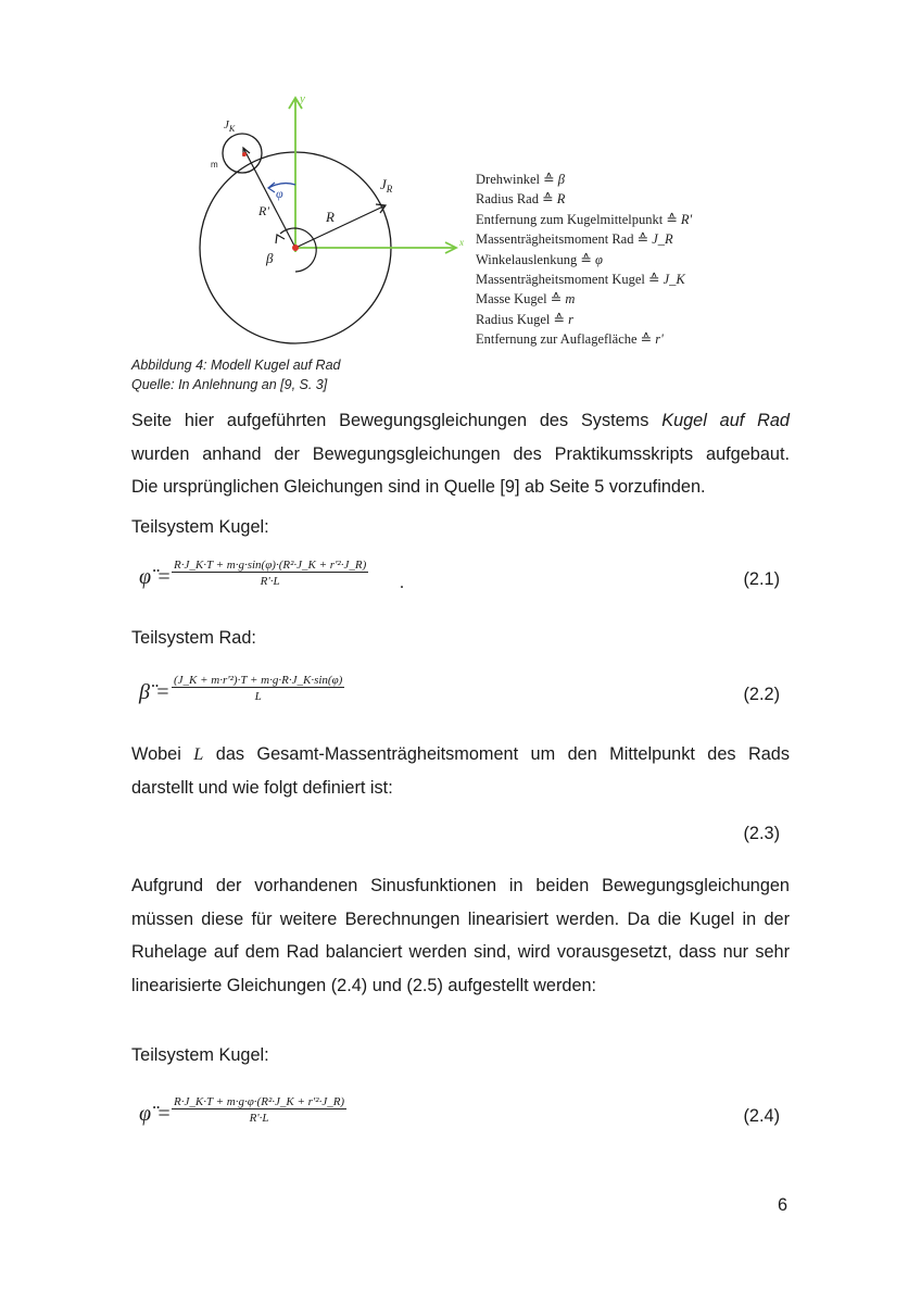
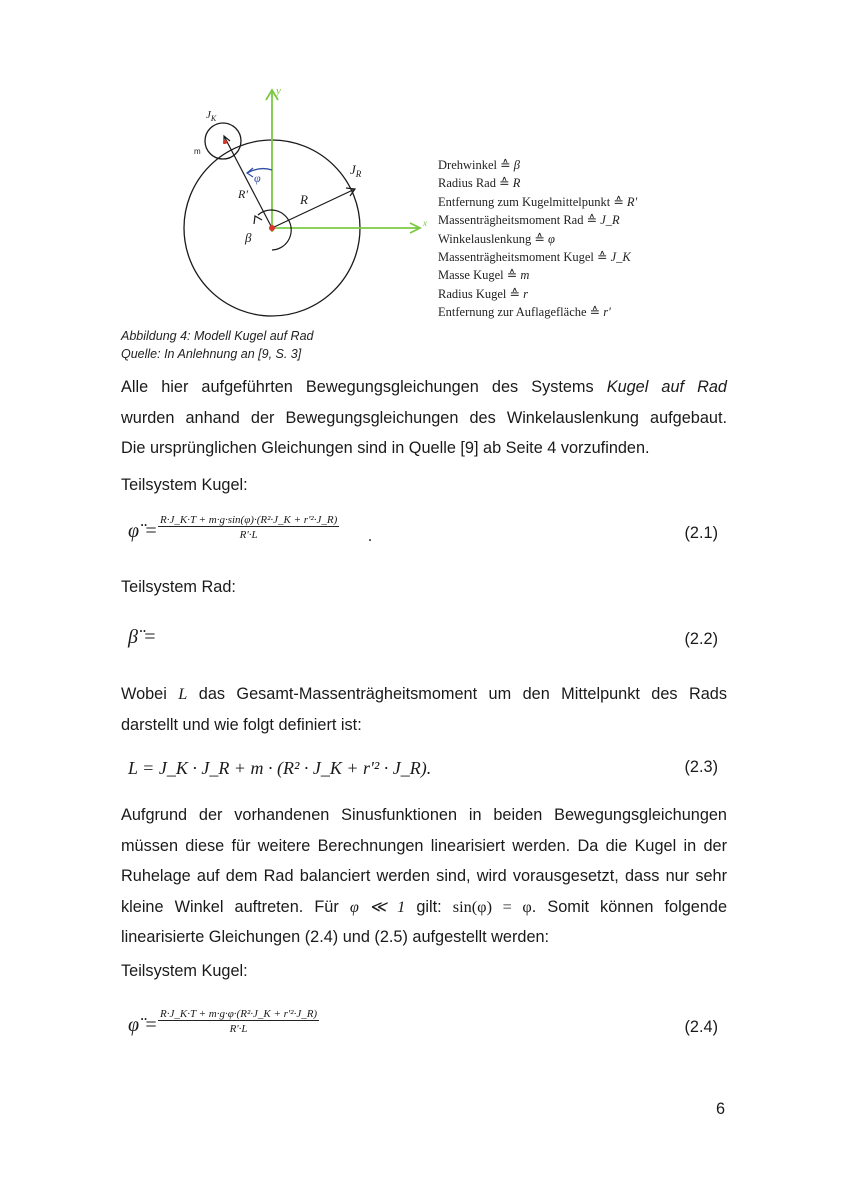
  y
  x
  R'
  R
  φ
  β
  JR
  JK
  m
  Drehwinkel ≙ β
  Radius Rad ≙ R
  Entfernung zum Kugelmittelpunkt ≙ R'
  Massenträgheitsmoment Rad ≙ J_R
  Winkelauslenkung ≙ φ
  Massenträgheitsmoment Kugel ≙ J_K
  Masse Kugel ≙ m
  Radius Kugel ≙ r
  Entfernung zur Auflagefläche ≙ r'
  Abbildung 4: Modell Kugel auf Rad
  Quelle: In Anlehnung an [9, S. 3]
- Seite hier aufgeführten Bewegungsgleichungen des Systems Kugel auf Rad
+ Alle hier aufgeführten Bewegungsgleichungen des Systems Kugel auf Rad
- wurden anhand der Bewegungsgleichungen des Praktikumsskripts aufgebaut.
+ wurden anhand der Bewegungsgleichungen des Winkelauslenkung aufgebaut.
- Die ursprünglichen Gleichungen sind in Quelle [9] ab Seite 5 vorzufinden.
+ Die ursprünglichen Gleichungen sind in Quelle [9] ab Seite 4 vorzufinden.
  Teilsystem Kugel:
  φ̈ =
  R·J_K·T + m·g·sin(φ)·(R²·J_K + r'²·J_R)
  R'·L
  .
  (2.1)
  Teilsystem Rad:
  β̈ =
- (J_K + m·r'²)·T + m·g·R·J_K·sin(φ)
- L
  (2.2)
  Wobei L das Gesamt-Massenträgheitsmoment um den Mittelpunkt des Rads
  darstellt und wie folgt definiert ist:
+ L = J_K · J_R + m · (R² · J_K + r'² · J_R).
  (2.3)
  Aufgrund der vorhandenen Sinusfunktionen in beiden Bewegungsgleichungen
  müssen diese für weitere Berechnungen linearisiert werden. Da die Kugel in der
  Ruhelage auf dem Rad balanciert werden sind, wird vorausgesetzt, dass nur sehr
+ kleine Winkel auftreten. Für φ ≪ 1 gilt: sin(φ) = φ. Somit können folgende
  linearisierte Gleichungen (2.4) und (2.5) aufgestellt werden:
  Teilsystem Kugel:
  φ̈ =
  R·J_K·T + m·g·φ·(R²·J_K + r'²·J_R)
  R'·L
  (2.4)
  6
